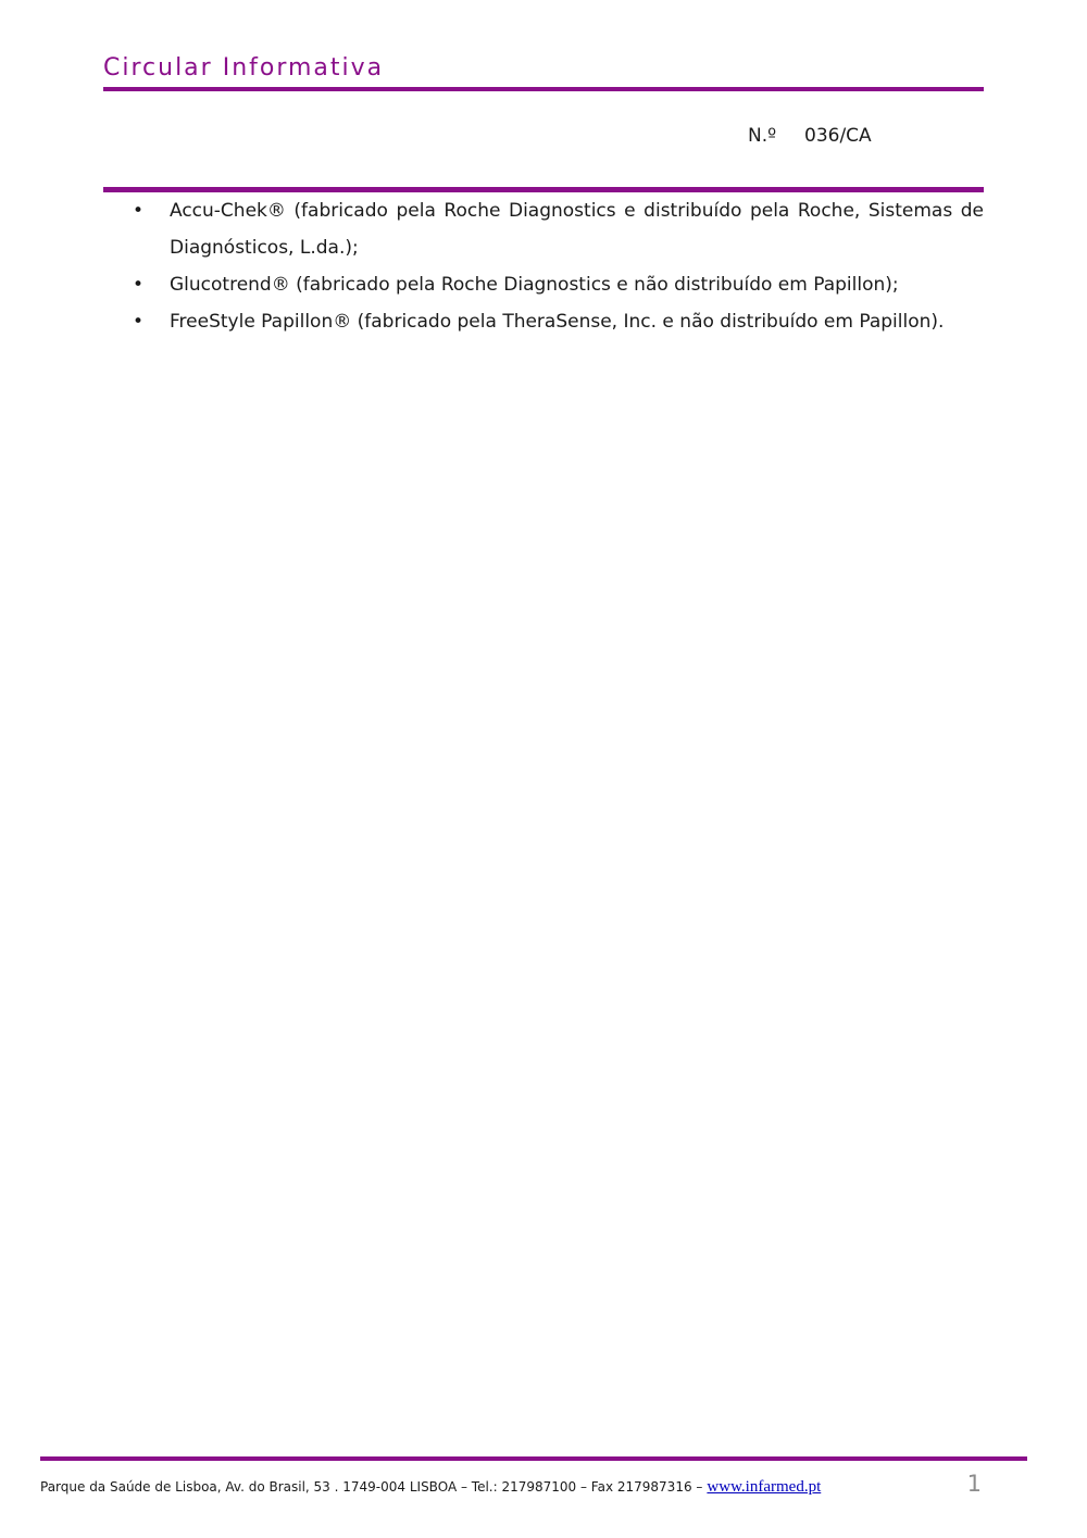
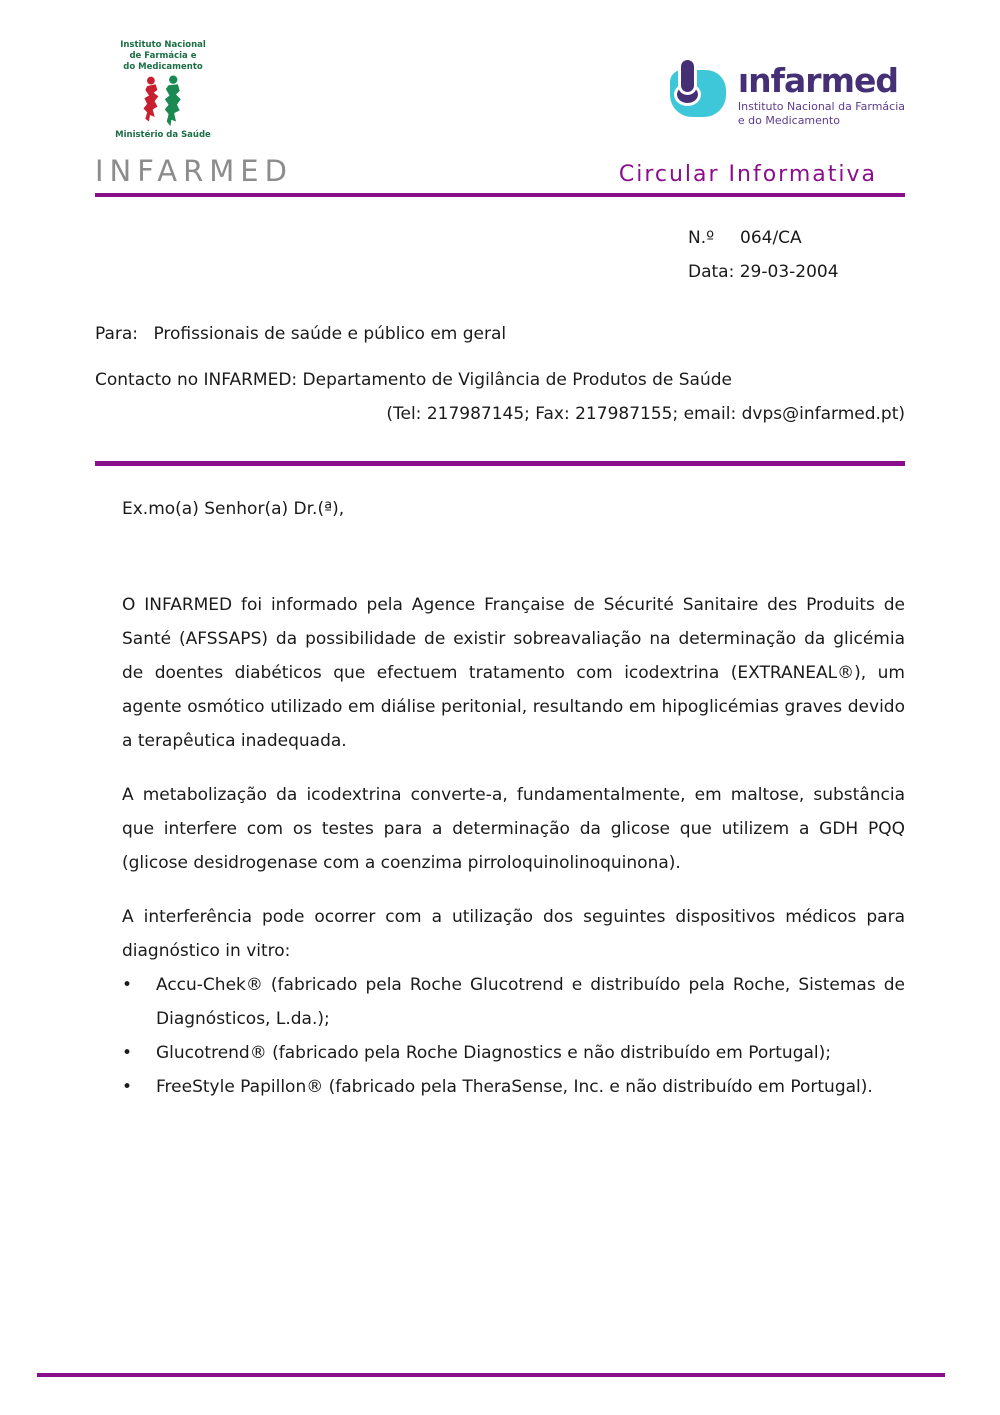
+ Instituto Nacional
+ de Farmácia e
+ do Medicamento Ministério da Saúde
+ ınfarmed
+ Instituto Nacional da Farmácia
+ e do Medicamento
+ INFARMED
  Circular Informativa
- N.º 036/CA
+ N.º 064/CA
+ Data: 29-03-2004
+ Para: Profissionais de saúde e público em geral
+ Contacto no INFARMED: Departamento de Vigilância de Produtos de Saúde
+ (Tel: 217987145; Fax: 217987155; email: dvps@infarmed.pt)
+ Ex.mo(a) Senhor(a) Dr.(ª),
+ O INFARMED foi informado pela Agence Française de Sécurité Sanitaire des Produits de Santé (AFSSAPS) da possibilidade de existir sobreavaliação na determinação da glicémia de doentes diabéticos que efectuem tratamento com icodextrina (EXTRANEAL®), um agente osmótico utilizado em diálise peritonial, resultando em hipoglicémias graves devido a terapêutica inadequada.
+ A metabolização da icodextrina converte-a, fundamentalmente, em maltose, substância que interfere com os testes para a determinação da glicose que utilizem a GDH PQQ (glicose desidrogenase com a coenzima pirroloquinolinoquinona).
+ A interferência pode ocorrer com a utilização dos seguintes dispositivos médicos para diagnóstico in vitro:
  •
- Accu-Chek® (fabricado pela Roche Diagnostics e distribuído pela Roche, Sistemas de Diagnósticos, L.da.);
+ Accu-Chek® (fabricado pela Roche Glucotrend e distribuído pela Roche, Sistemas de Diagnósticos, L.da.);
  •
- Glucotrend® (fabricado pela Roche Diagnostics e não distribuído em Papillon);
+ Glucotrend® (fabricado pela Roche Diagnostics e não distribuído em Portugal);
  •
- FreeStyle Papillon® (fabricado pela TheraSense, Inc. e não distribuído em Papillon).
+ FreeStyle Papillon® (fabricado pela TheraSense, Inc. e não distribuído em Portugal).
- Parque da Saúde de Lisboa, Av. do Brasil, 53 . 1749-004 LISBOA – Tel.: 217987100 – Fax 217987316 –
- www.infarmed.pt
- 1
